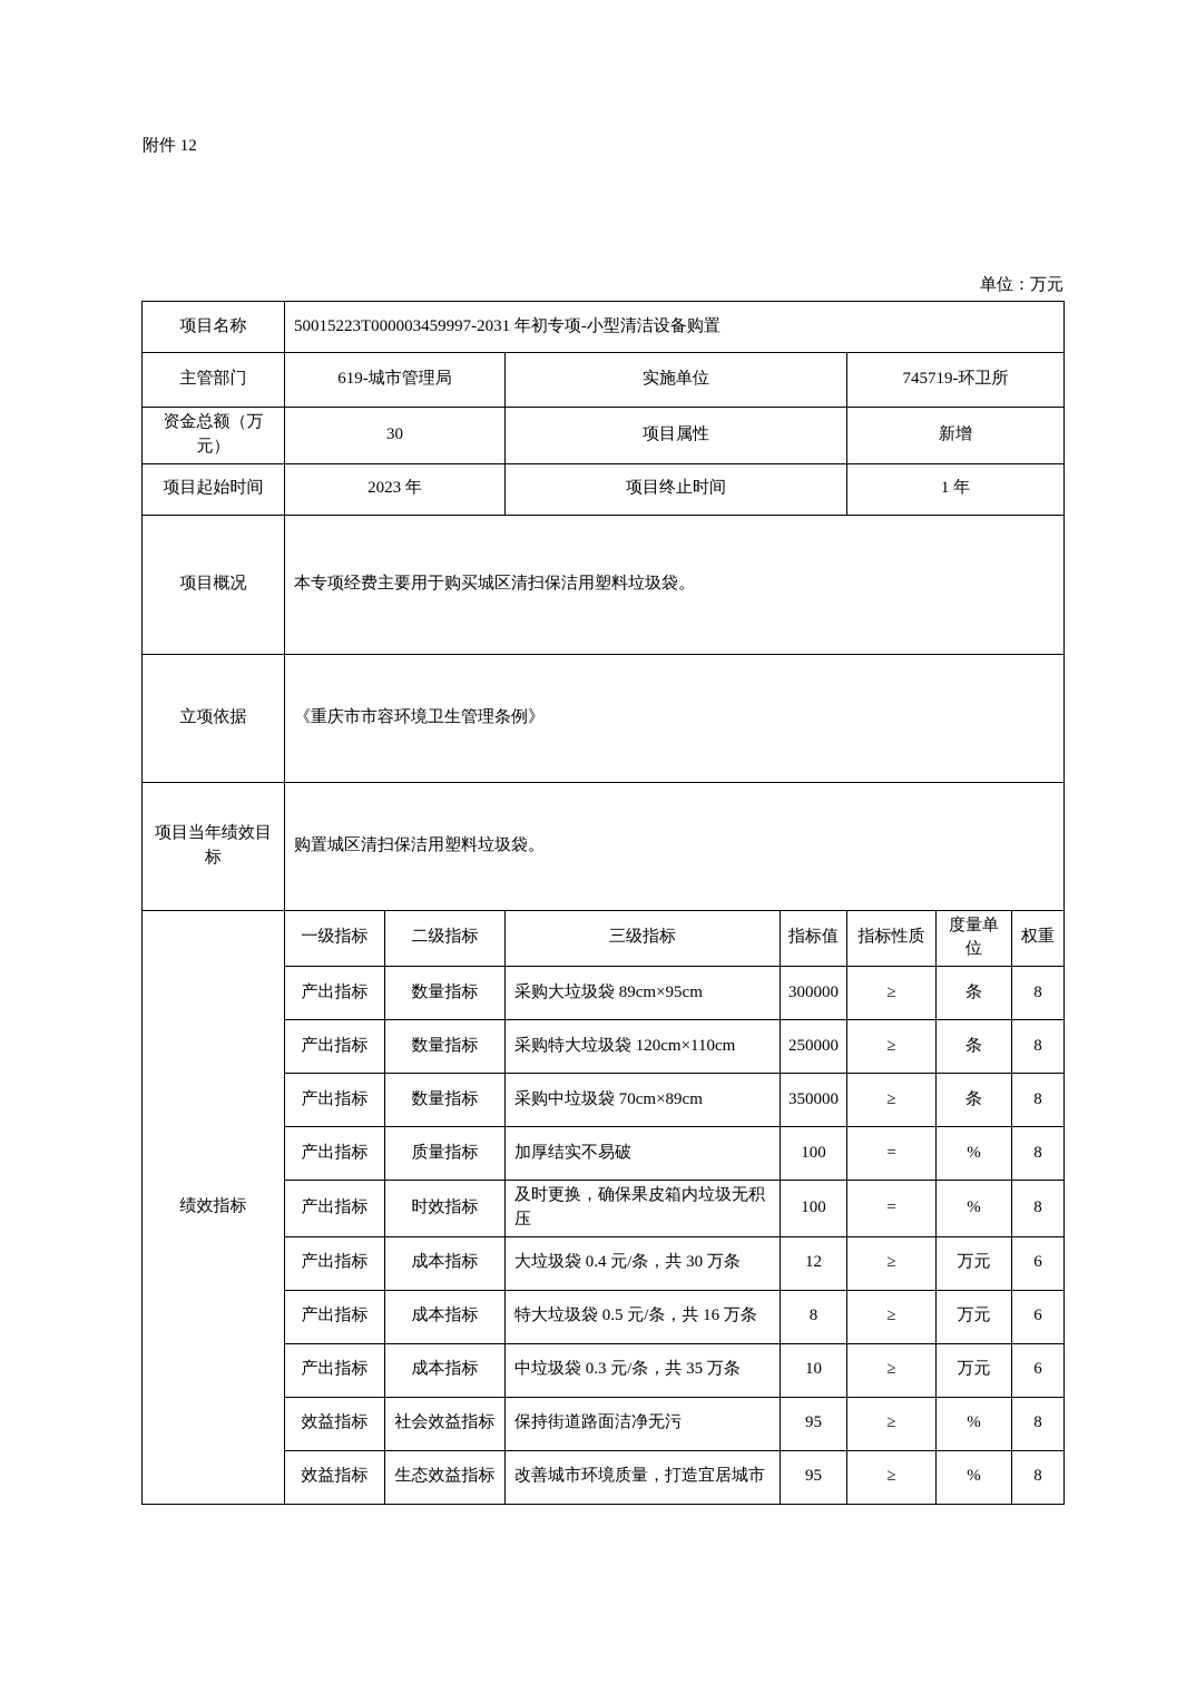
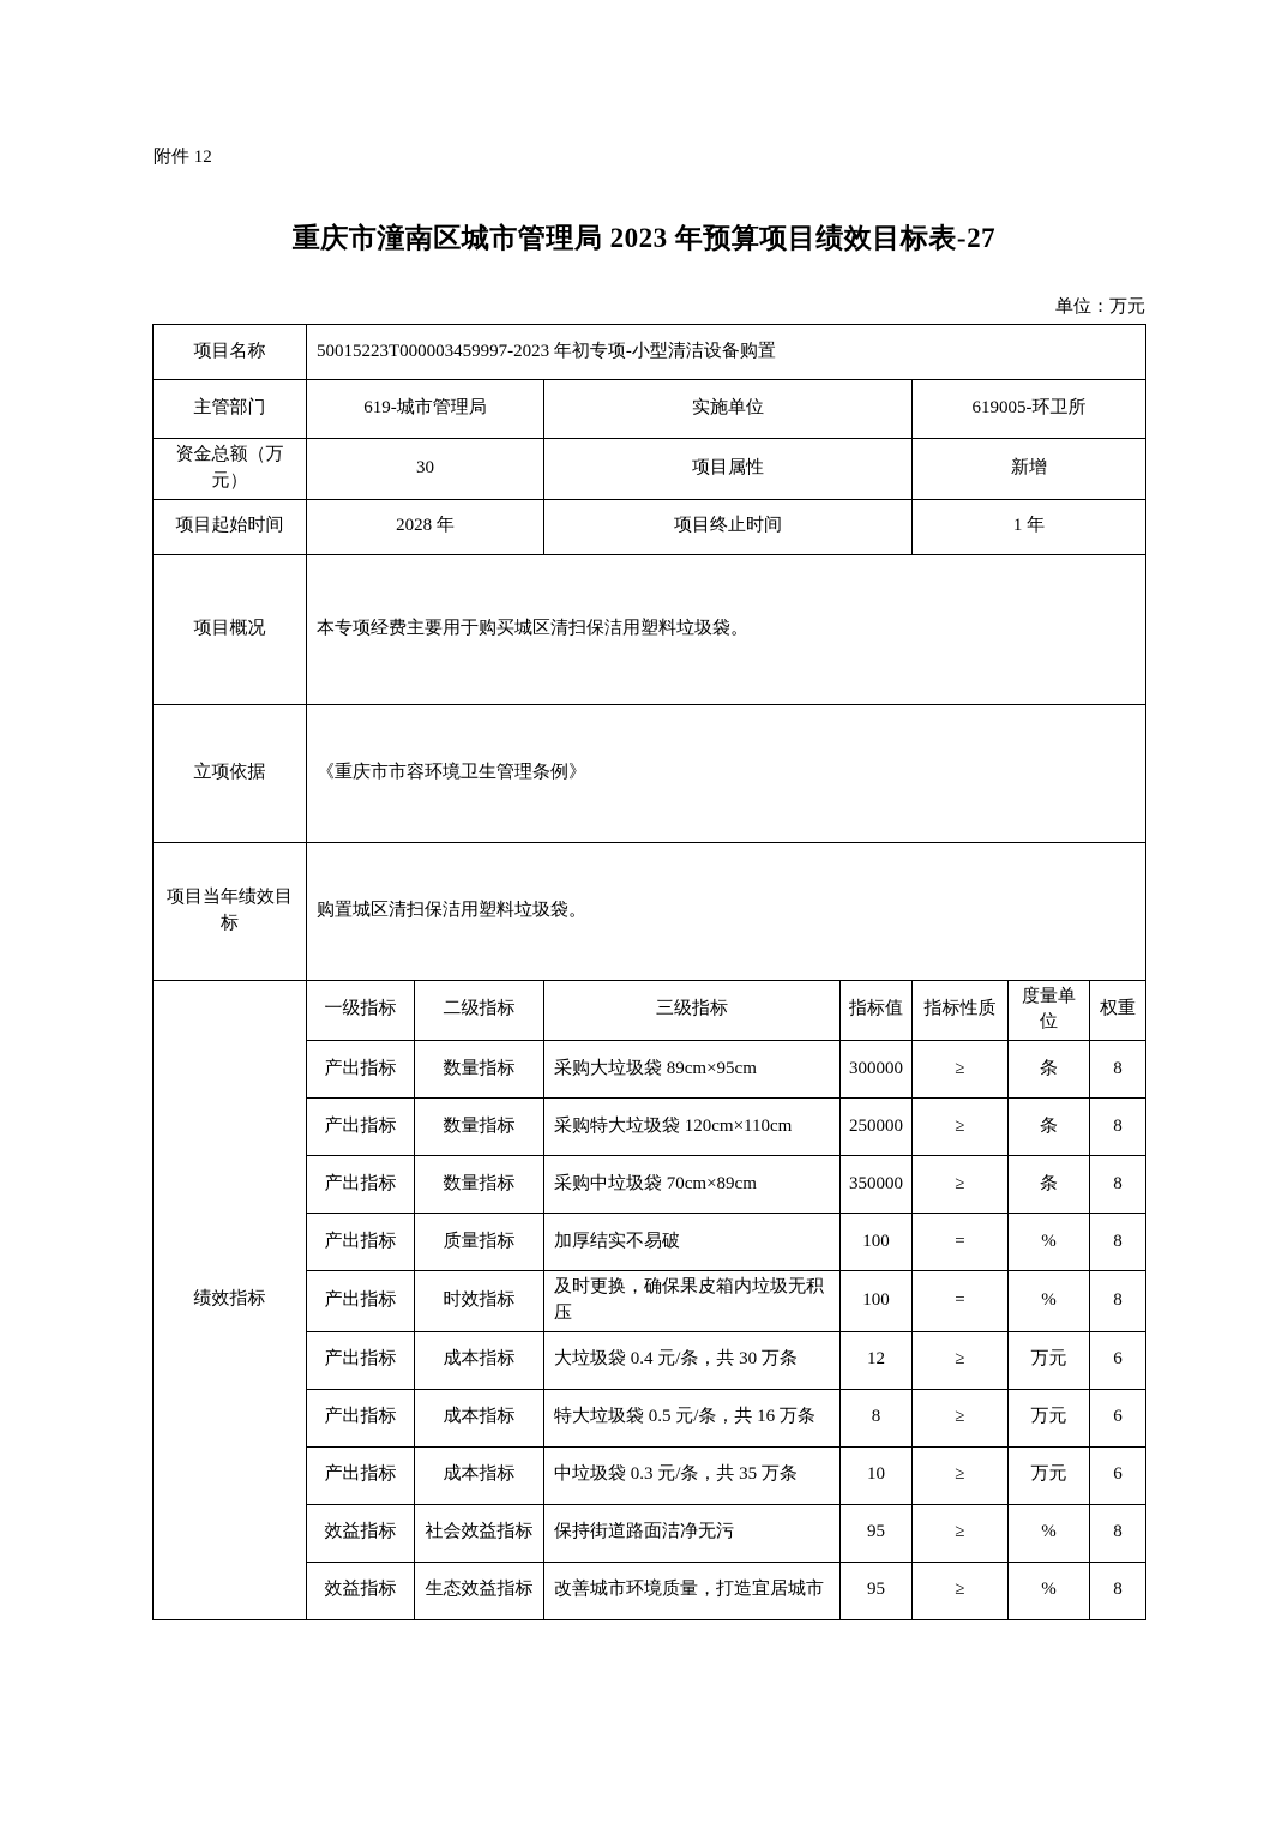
  附件 12
+ 重庆市潼南区城市管理局 2023 年预算项目绩效目标表-27
  单位：万元
- 项目名称	50015223T000003459997-2031 年初专项-小型清洁设备购置
+ 项目名称	50015223T000003459997-2023 年初专项-小型清洁设备购置
- 主管部门	619-城市管理局	实施单位	745719-环卫所
+ 主管部门	619-城市管理局	实施单位	619005-环卫所
  资金总额（万元）	30	项目属性	新增
- 项目起始时间	2023 年	项目终止时间	1 年
+ 项目起始时间	2028 年	项目终止时间	1 年
  项目概况	本专项经费主要用于购买城区清扫保洁用塑料垃圾袋。
  立项依据	《重庆市市容环境卫生管理条例》
  项目当年绩效目标	购置城区清扫保洁用塑料垃圾袋。
  绩效指标	一级指标	二级指标	三级指标	指标值	指标性质	度量单位	权重
  产出指标	数量指标	采购大垃圾袋 89cm×95cm	300000	≥	条	8
  产出指标	数量指标	采购特大垃圾袋 120cm×110cm	250000	≥	条	8
  产出指标	数量指标	采购中垃圾袋 70cm×89cm	350000	≥	条	8
  产出指标	质量指标	加厚结实不易破	100	=	%	8
  产出指标	时效指标	及时更换，确保果皮箱内垃圾无积压	100	=	%	8
  产出指标	成本指标	大垃圾袋 0.4 元/条，共 30 万条	12	≥	万元	6
  产出指标	成本指标	特大垃圾袋 0.5 元/条，共 16 万条	8	≥	万元	6
  产出指标	成本指标	中垃圾袋 0.3 元/条，共 35 万条	10	≥	万元	6
  效益指标	社会效益指标	保持街道路面洁净无污	95	≥	%	8
  效益指标	生态效益指标	改善城市环境质量，打造宜居城市	95	≥	%	8
